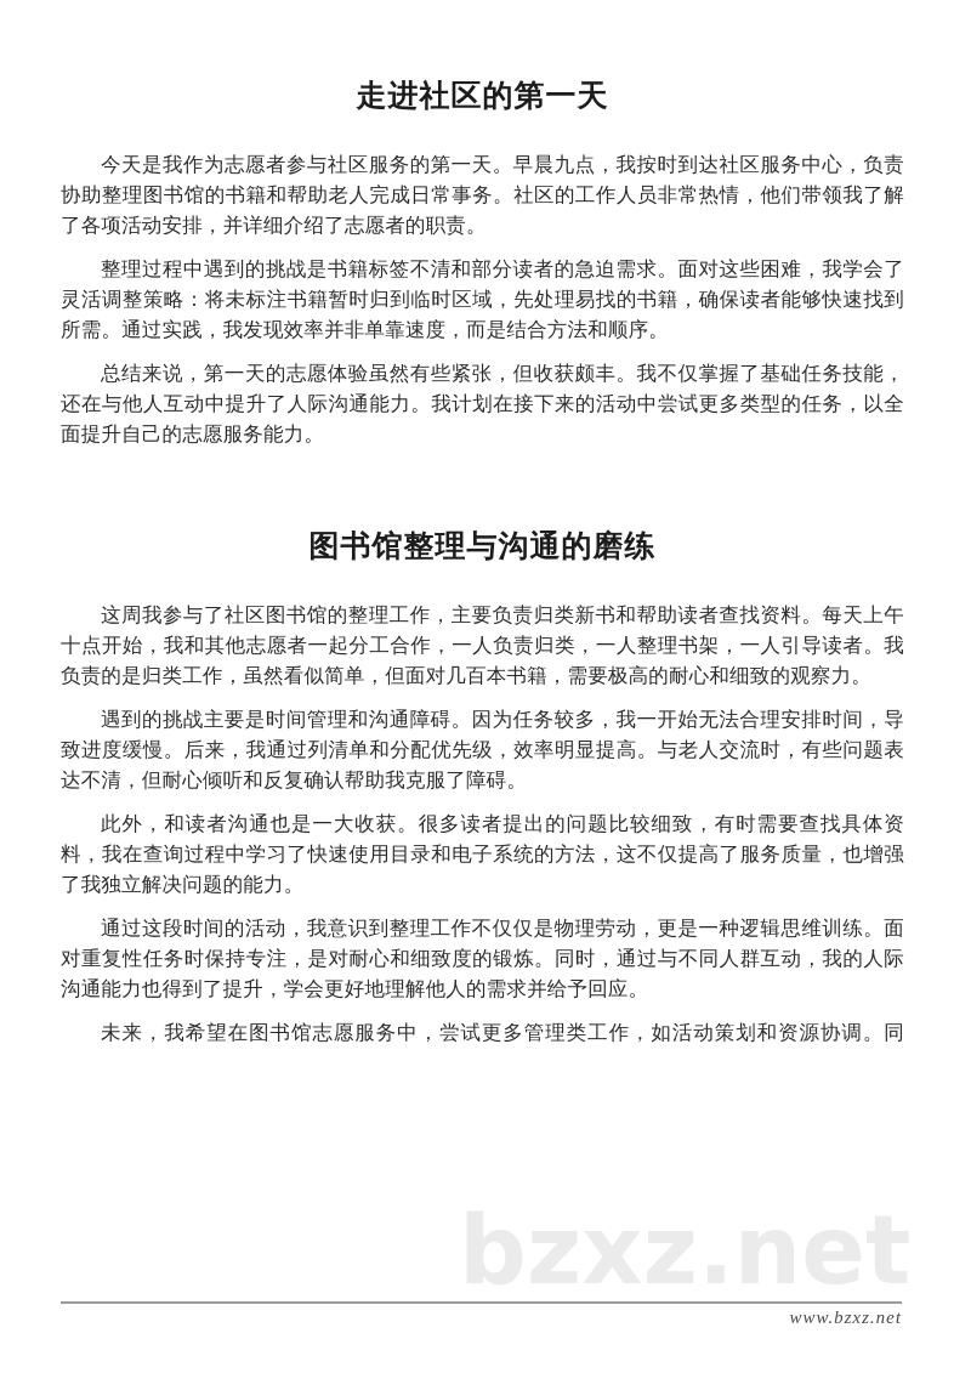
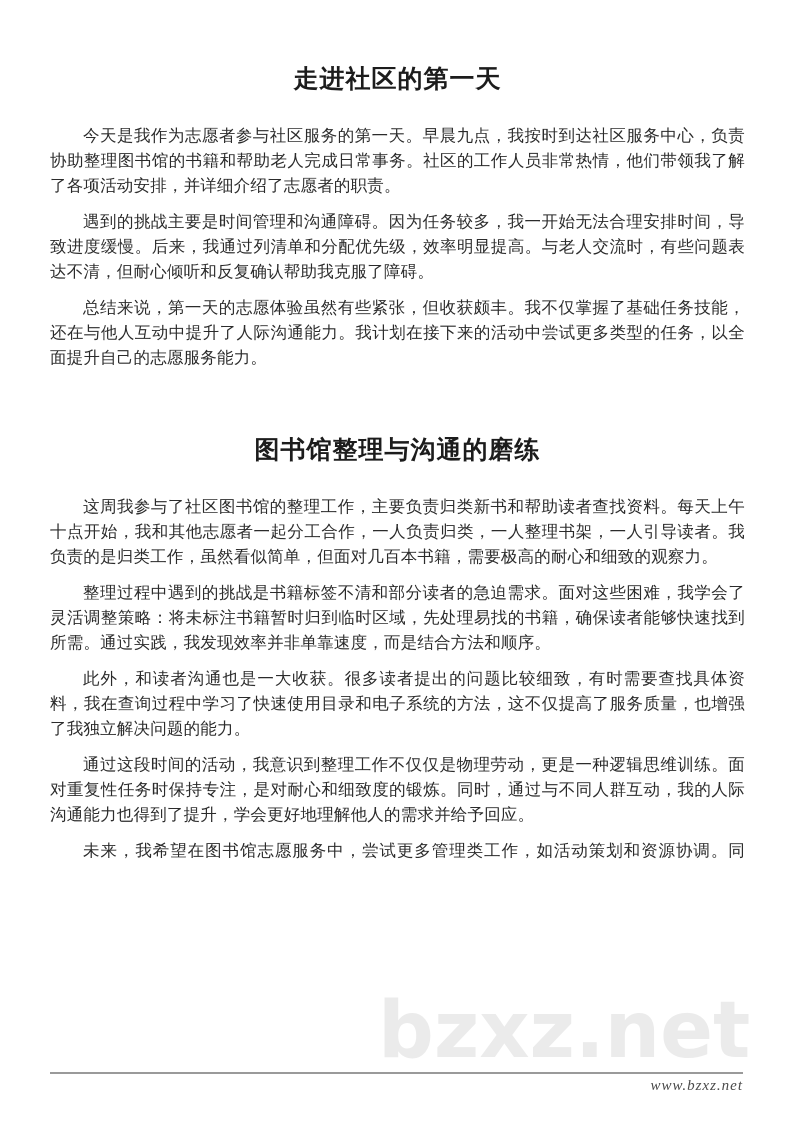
  bzxz.net
  走进社区的第一天
  今天是我作为志愿者参与社区服务的第一天。早晨九点，我按时到达社区服务中心，负责协助整理图书馆的书籍和帮助老人完成日常事务。社区的工作人员非常热情，他们带领我了解了各项活动安排，并详细介绍了志愿者的职责。
- 整理过程中遇到的挑战是书籍标签不清和部分读者的急迫需求。面对这些困难，我学会了灵活调整策略：将未标注书籍暂时归到临时区域，先处理易找的书籍，确保读者能够快速找到所需。通过实践，我发现效率并非单靠速度，而是结合方法和顺序。
+ 遇到的挑战主要是时间管理和沟通障碍。因为任务较多，我一开始无法合理安排时间，导致进度缓慢。后来，我通过列清单和分配优先级，效率明显提高。与老人交流时，有些问题表达不清，但耐心倾听和反复确认帮助我克服了障碍。
  总结来说，第一天的志愿体验虽然有些紧张，但收获颇丰。我不仅掌握了基础任务技能，还在与他人互动中提升了人际沟通能力。我计划在接下来的活动中尝试更多类型的任务，以全面提升自己的志愿服务能力。
  图书馆整理与沟通的磨练
  这周我参与了社区图书馆的整理工作，主要负责归类新书和帮助读者查找资料。每天上午十点开始，我和其他志愿者一起分工合作，一人负责归类，一人整理书架，一人引导读者。我负责的是归类工作，虽然看似简单，但面对几百本书籍，需要极高的耐心和细致的观察力。
- 遇到的挑战主要是时间管理和沟通障碍。因为任务较多，我一开始无法合理安排时间，导致进度缓慢。后来，我通过列清单和分配优先级，效率明显提高。与老人交流时，有些问题表达不清，但耐心倾听和反复确认帮助我克服了障碍。
+ 整理过程中遇到的挑战是书籍标签不清和部分读者的急迫需求。面对这些困难，我学会了灵活调整策略：将未标注书籍暂时归到临时区域，先处理易找的书籍，确保读者能够快速找到所需。通过实践，我发现效率并非单靠速度，而是结合方法和顺序。
  此外，和读者沟通也是一大收获。很多读者提出的问题比较细致，有时需要查找具体资料，我在查询过程中学习了快速使用目录和电子系统的方法，这不仅提高了服务质量，也增强了我独立解决问题的能力。
  通过这段时间的活动，我意识到整理工作不仅仅是物理劳动，更是一种逻辑思维训练。面对重复性任务时保持专注，是对耐心和细致度的锻炼。同时，通过与不同人群互动，我的人际沟通能力也得到了提升，学会更好地理解他人的需求并给予回应。
  未来，我希望在图书馆志愿服务中，尝试更多管理类工作，如活动策划和资源协调。同
  www.bzxz.net
